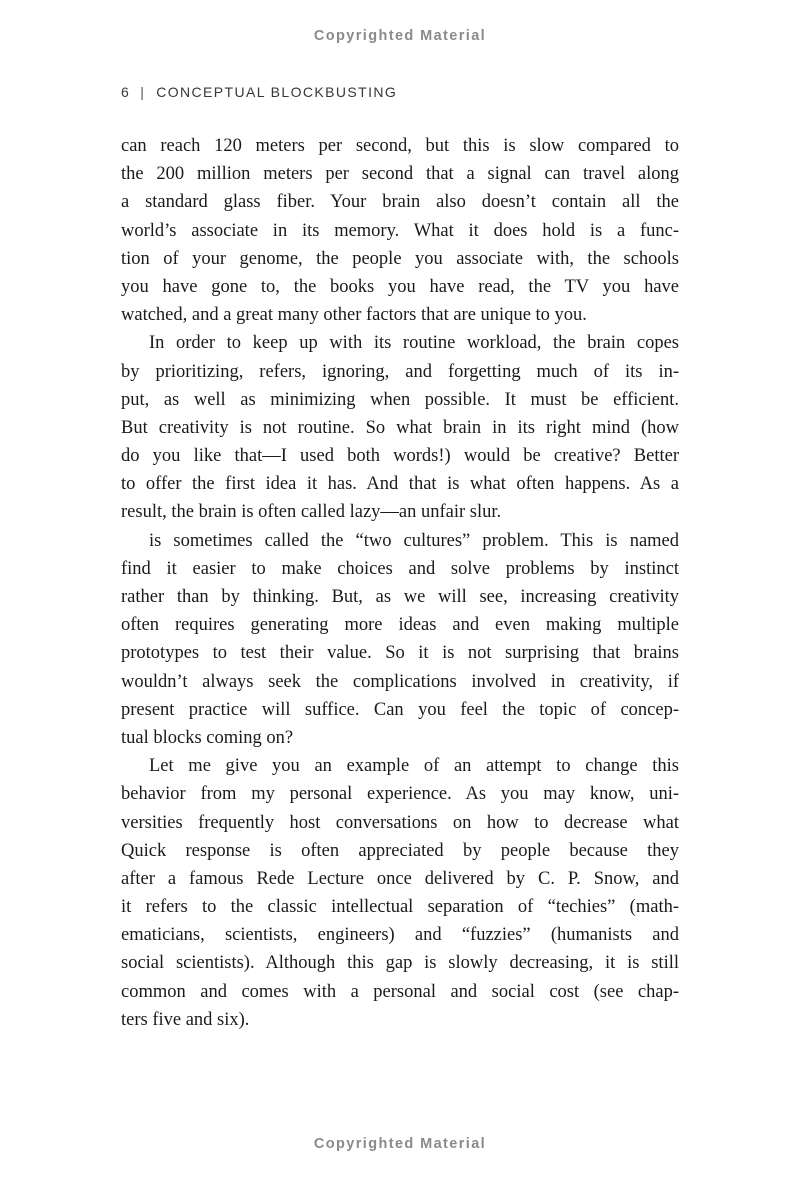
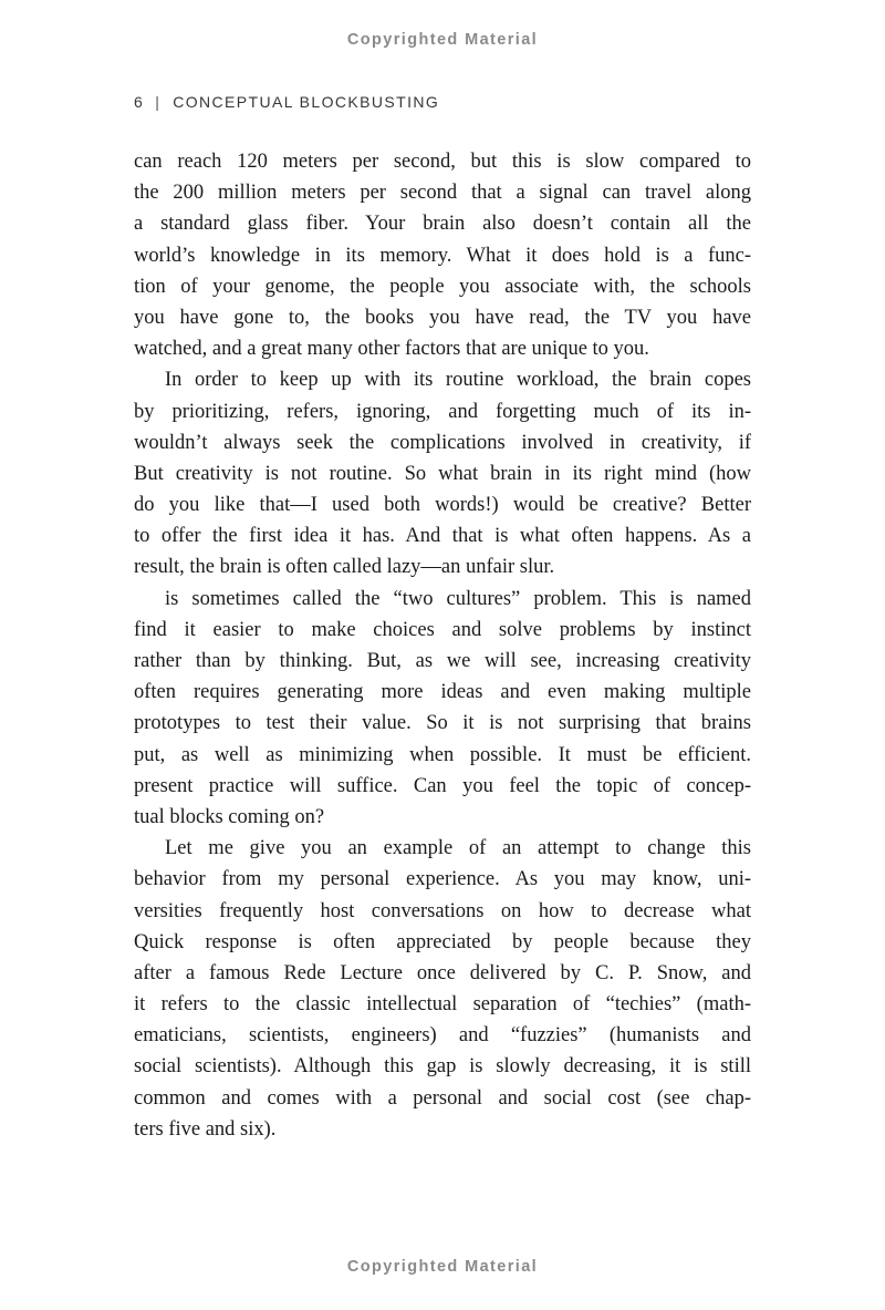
  Copyrighted Material
  6 | CONCEPTUAL BLOCKBUSTING
  can reach 120 meters per second, but this is slow compared to
  the 200 million meters per second that a signal can travel along
  a standard glass fiber. Your brain also doesn’t contain all the
- world’s associate in its memory. What it does hold is a func-
+ world’s knowledge in its memory. What it does hold is a func-
  tion of your genome, the people you associate with, the schools
  you have gone to, the books you have read, the TV you have
  watched, and a great many other factors that are unique to you.
  In order to keep up with its routine workload, the brain copes
  by prioritizing, refers, ignoring, and forgetting much of its in-
- put, as well as minimizing when possible. It must be efficient.
+ wouldn’t always seek the complications involved in creativity, if
  But creativity is not routine. So what brain in its right mind (how
  do you like that—I used both words!) would be creative? Better
  to offer the first idea it has. And that is what often happens. As a
  result, the brain is often called lazy—an unfair slur.
  is sometimes called the “two cultures” problem. This is named
  find it easier to make choices and solve problems by instinct
  rather than by thinking. But, as we will see, increasing creativity
  often requires generating more ideas and even making multiple
  prototypes to test their value. So it is not surprising that brains
- wouldn’t always seek the complications involved in creativity, if
+ put, as well as minimizing when possible. It must be efficient.
  present practice will suffice. Can you feel the topic of concep-
  tual blocks coming on?
  Let me give you an example of an attempt to change this
  behavior from my personal experience. As you may know, uni-
  versities frequently host conversations on how to decrease what
  Quick response is often appreciated by people because they
  after a famous Rede Lecture once delivered by C. P. Snow, and
  it refers to the classic intellectual separation of “techies” (math-
  ematicians, scientists, engineers) and “fuzzies” (humanists and
  social scientists). Although this gap is slowly decreasing, it is still
  common and comes with a personal and social cost (see chap-
  ters five and six).
  Copyrighted Material
